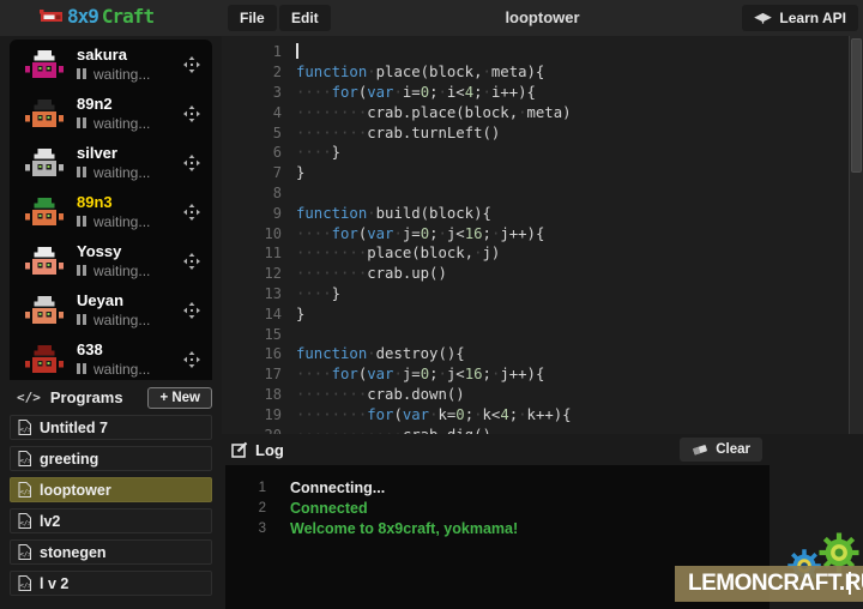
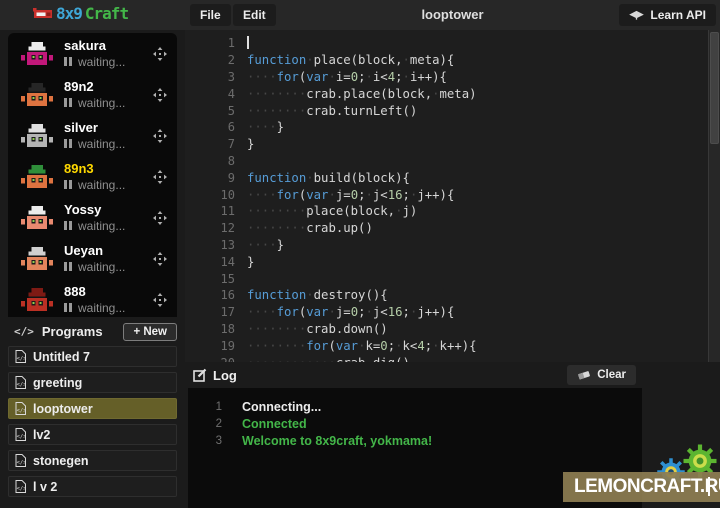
  8x9
  Craft
  File
  Edit
  looptower
  Learn API
  sakura
  waiting...
  89n2
  waiting...
  silver
  waiting...
  89n3
  waiting...
  Yossy
  waiting...
  Ueyan
  waiting...
- 638
+ 888
  waiting...
  </>
  Programs
  + New
  Untitled 7
  greeting
  looptower
  lv2
  stonegen
  l v 2
  1
  2
  function·place(block,·meta){
  3
  ····for(var·i=0;·i<4;·i++){
  4
  ········crab.place(block,·meta)
  5
  ········crab.turnLeft()
  6
  ····}
  7
  }
  8
  9
  function·build(block){
  10
  ····for(var·j=0;·j<16;·j++){
  11
  ········place(block,·j)
  12
  ········crab.up()
  13
  ····}
  14
  }
  15
  16
  function·destroy(){
  17
  ····for(var·j=0;·j<16;·j++){
  18
  ········crab.down()
  19
  ········for(var·k=0;·k<4;·k++){
  Log
  Clear
  1
  Connecting...
  2
  Connected
  3
  Welcome to 8x9craft, yokmama!
  LEMONCRAFT.R
